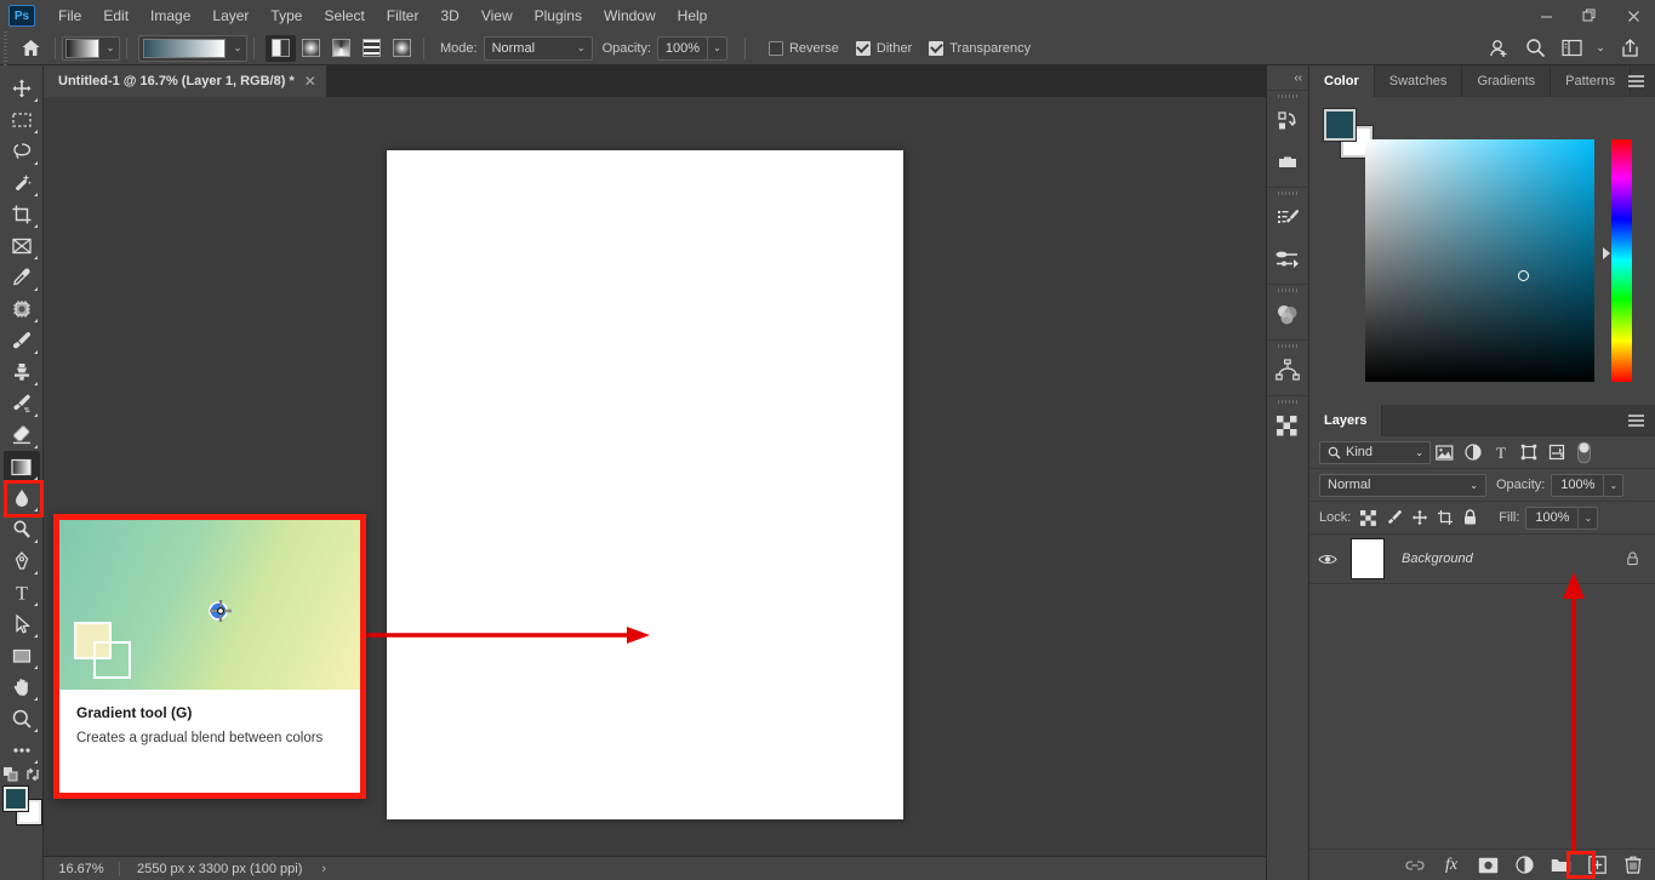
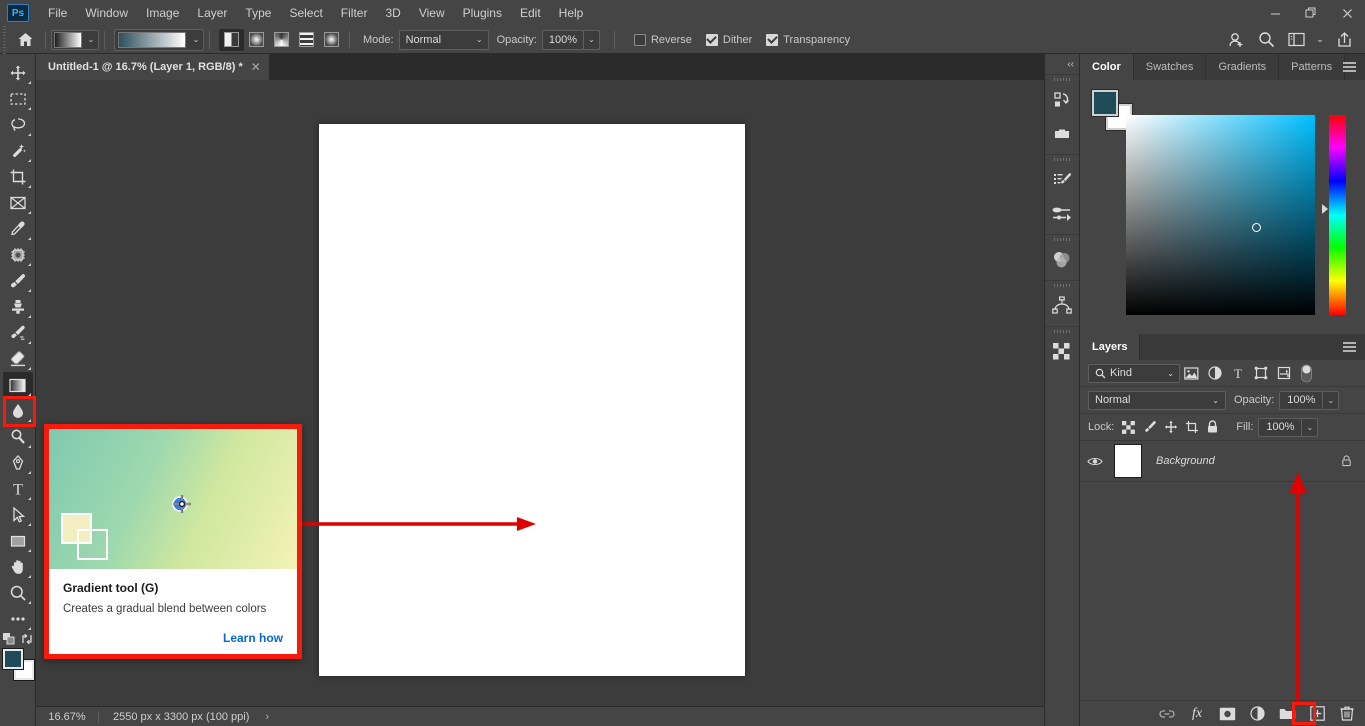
  Ps
  File
- Edit
+ Window
  Image
  Layer
  Type
  Select
  Filter
  3D
  View
  Plugins
- Window
+ Edit
  Help
  ⌄
  ⌄
  Mode:
  Normal
  ⌄
  Opacity:
  100%
  ⌄
  Reverse
  Dither
  Transparency
  ⌄
  Untitled-1 @ 16.7% (Layer 1, RGB/8) *
  ✕
  T
  16.67%
  2550 px x 3300 px (100 ppi)
  ›
  ‹‹
  Color
  Swatches
  Gradients
  Patterns
  Layers
  Kind
  ⌄
  T
  Normal
  ⌄
  Opacity:
  100%
  ⌄
  Lock:
  Fill:
  100%
  ⌄
  Background
  fx
  Gradient tool (G)
  Creates a gradual blend between colors
+ Learn how
